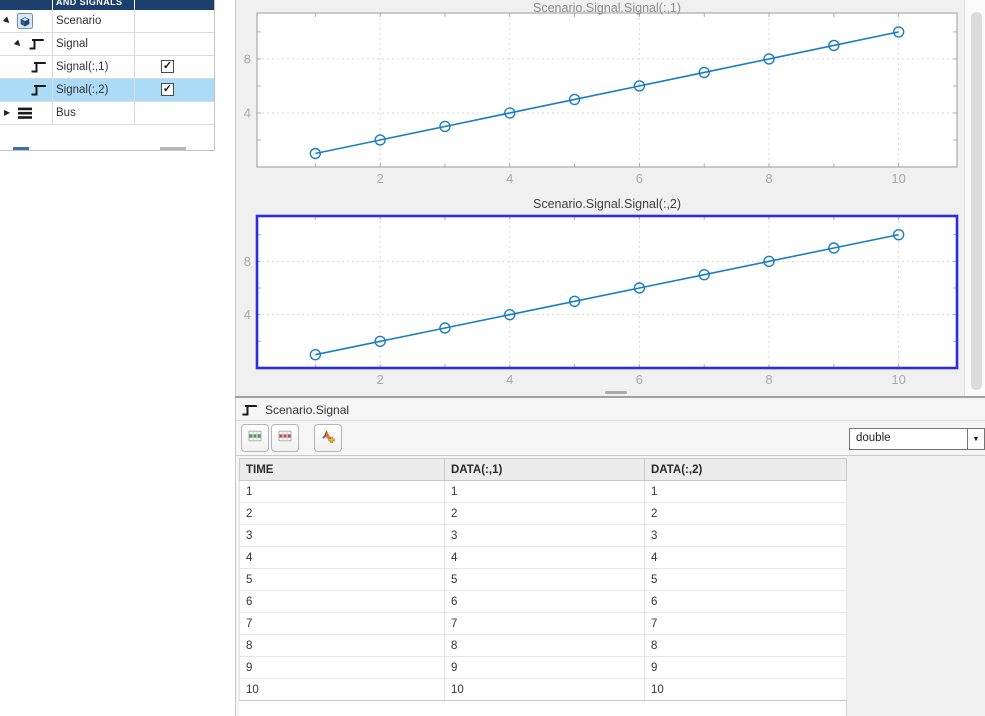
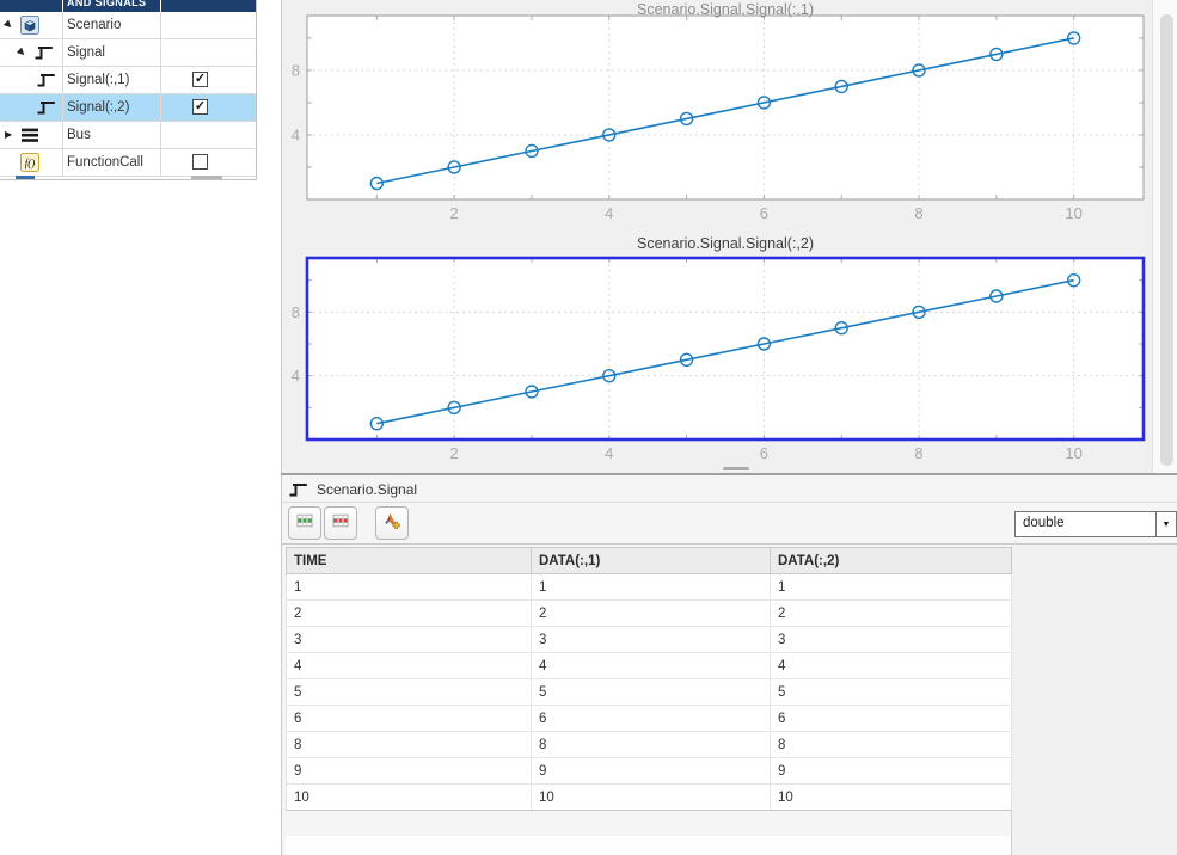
  AND SIGNALS
  Scenario
  Signal
  Signal(:,1)
  ✓
  Signal(:,2)
  ✓
  ▶
  Bus
+ f()
+ FunctionCall
  2
  4
  6
  8
  10
  4
  8
  Scenario.Signal.Signal(:,1)
  2
  4
  6
  8
  10
  4
  8
  Scenario.Signal.Signal(:,2)
  Scenario.Signal
  double
  TIME	DATA(:,1)	DATA(:,2)
  1	1	1
  2	2	2
  3	3	3
  4	4	4
  5	5	5
  6	6	6
- 7	7	7
  8	8	8
  9	9	9
  10	10	10
